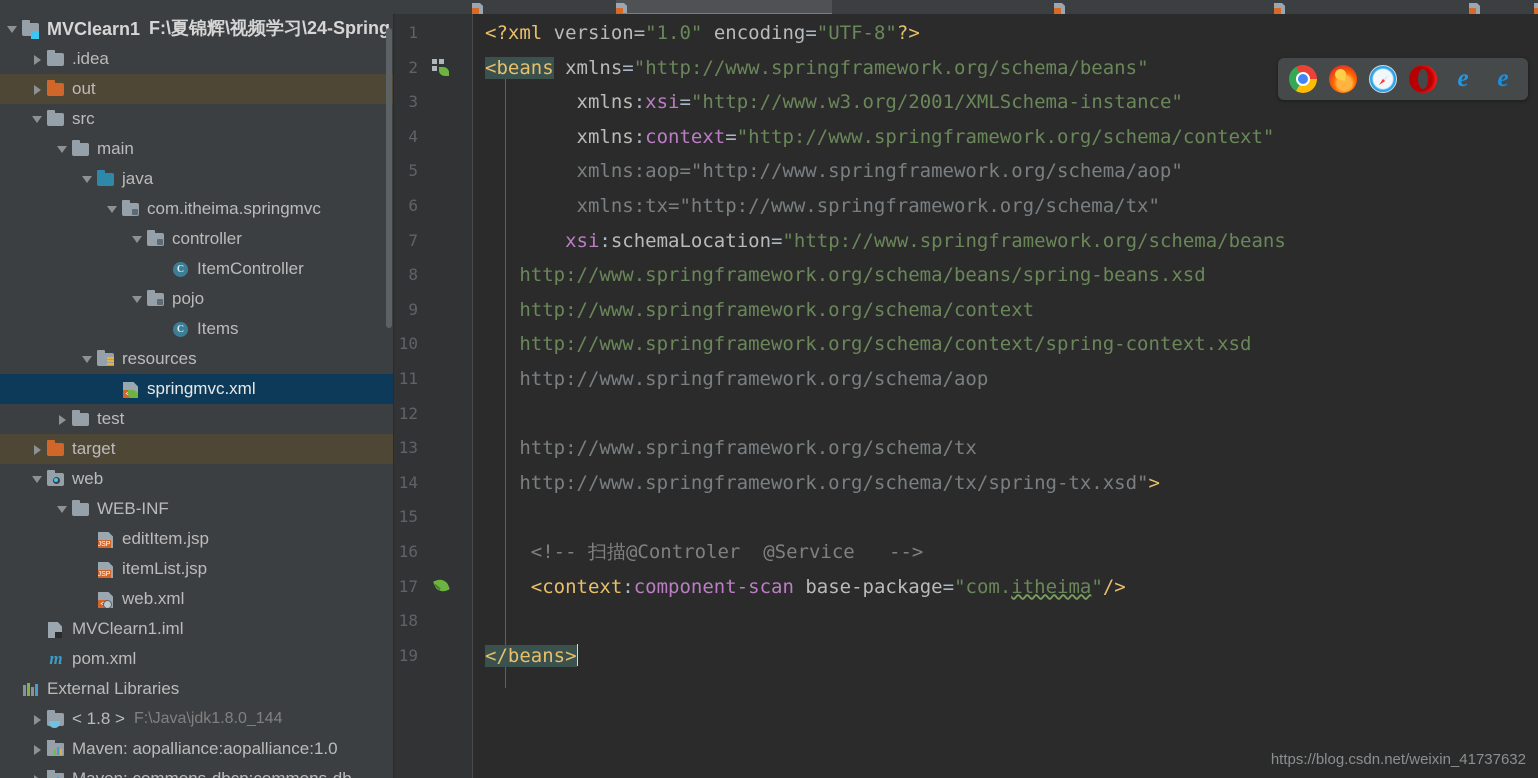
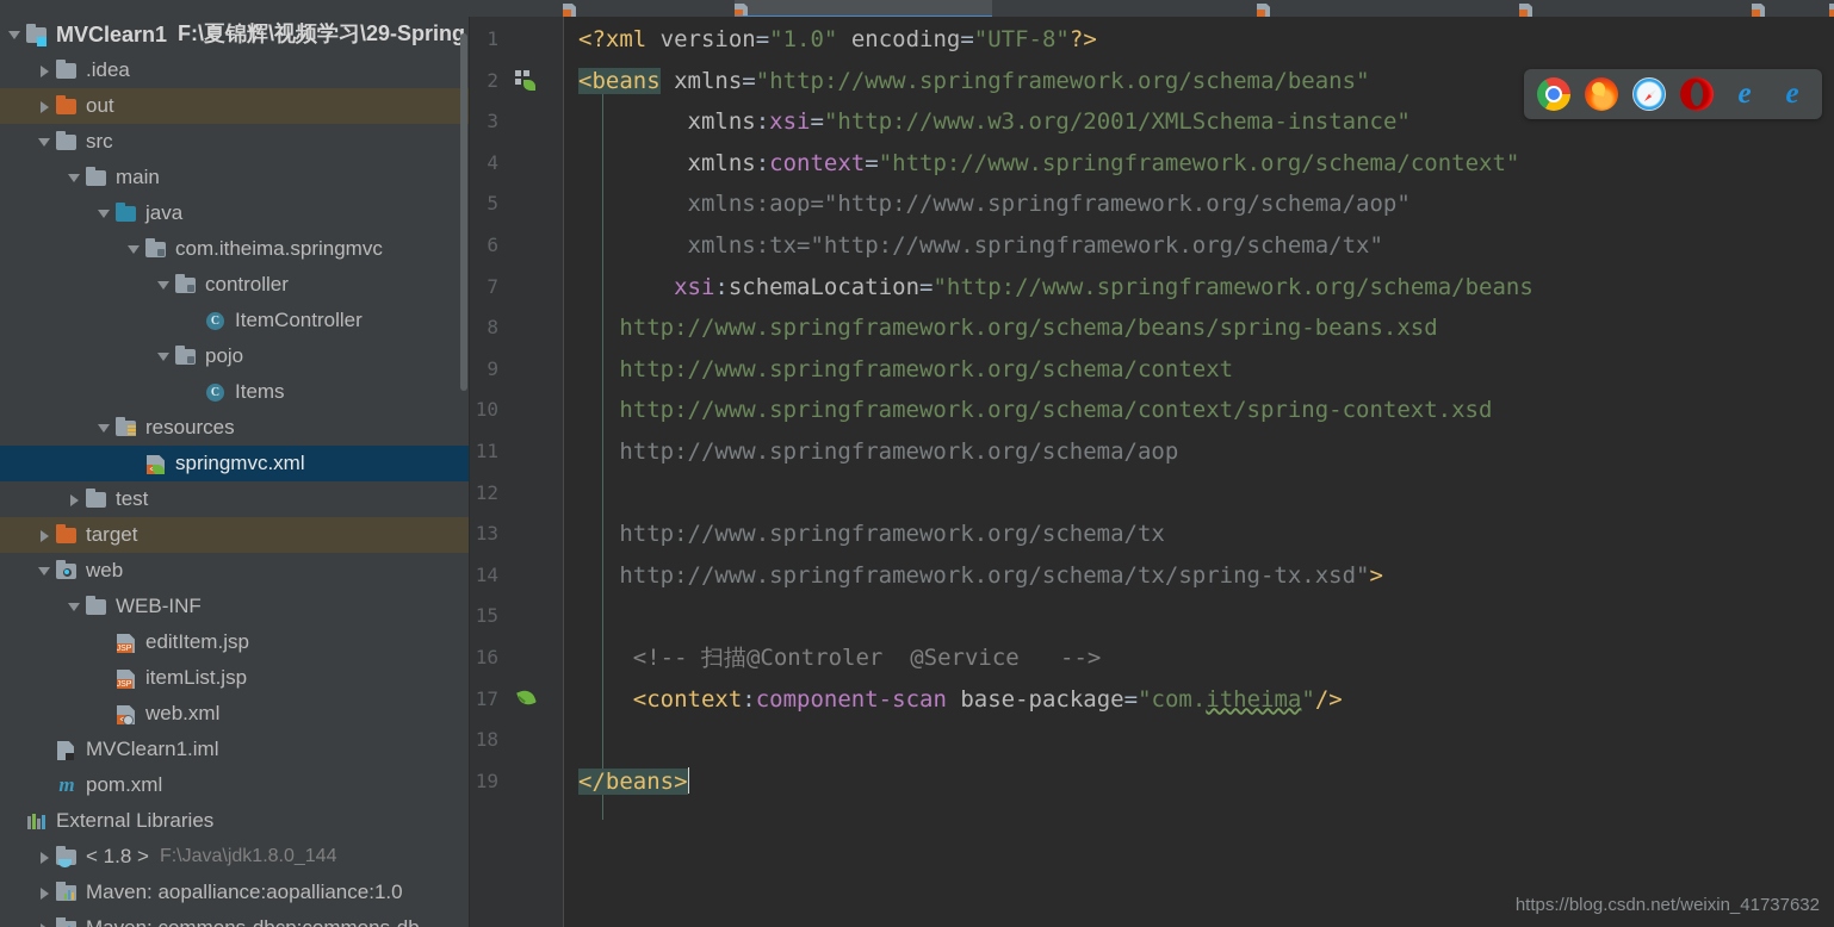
  MVClearn1
- F:\夏锦辉\视频学习\24-Spring
+ F:\夏锦辉\视频学习\29-Spring
  .idea
  out
  src
  main
  java
  com.itheima.springmvc
  controller
  C
  ItemController
  pojo
  C
  Items
  resources
  springmvc.xml
  test
  target
  web
  WEB-INF
  editItem.jsp
  itemList.jsp
  web.xml
  MVClearn1.iml
  m
  pom.xml
  External Libraries
  < 1.8 >
  F:\Java\jdk1.8.0_144
  Maven: aopalliance:aopalliance:1.0
  1
  2
  3
  4
  5
  6
  7
  8
  9
  10
  11
  12
  13
  14
  15
  16
  17
  18
  19
  <?xml version="1.0" encoding="UTF-8"?>
  <beans xmlns="http://www.springframework.org/schema/beans"
  xmlns:xsi="http://www.w3.org/2001/XMLSchema-instance"
  xmlns:context="http://www.springframework.org/schema/context"
  xmlns:aop="http://www.springframework.org/schema/aop"
  xmlns:tx="http://www.springframework.org/schema/tx"
  xsi:schemaLocation="http://www.springframework.org/schema/beans
  http://www.springframework.org/schema/beans/spring-beans.xsd
  http://www.springframework.org/schema/context
  http://www.springframework.org/schema/context/spring-context.xsd
  http://www.springframework.org/schema/aop
  http://www.springframework.org/schema/tx
  http://www.springframework.org/schema/tx/spring-tx.xsd">
  <!-- 扫描@Controler @Service -->
  <context:component-scan base-package="com.itheima"/>
  </beans>
  e
  e
  https://blog.csdn.net/weixin_41737632
